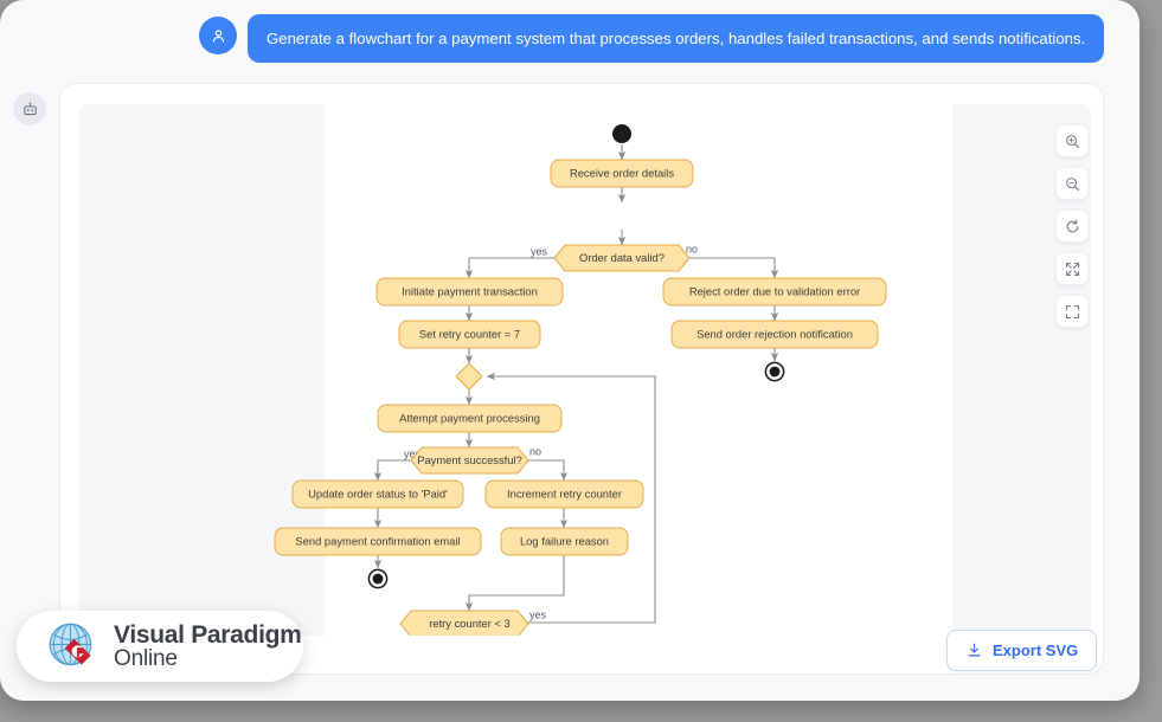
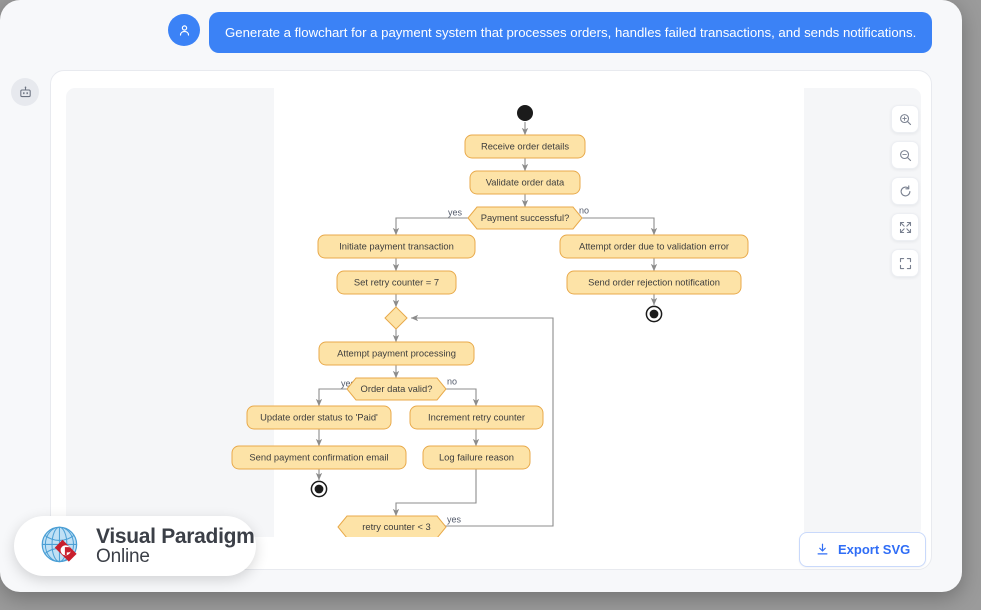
  Generate a flowchart for a payment system that processes orders, handles failed transactions, and sends notifications.
  yes
  no
  no
  yes
  Receive order details
+ Validate order data
- Order data valid?
+ Payment successful?
  Initiate payment transaction
  Set retry counter = 7
  Attempt payment processing
- Payment successful?
+ Order data valid?
  Update order status to 'Paid'
  Send payment confirmation email
  Increment retry counter
  Log failure reason
  retry counter < 3
- Reject order due to validation error
+ Attempt order due to validation error
  Send order rejection notification
  Export SVG
  Visual Paradigm
  Online
